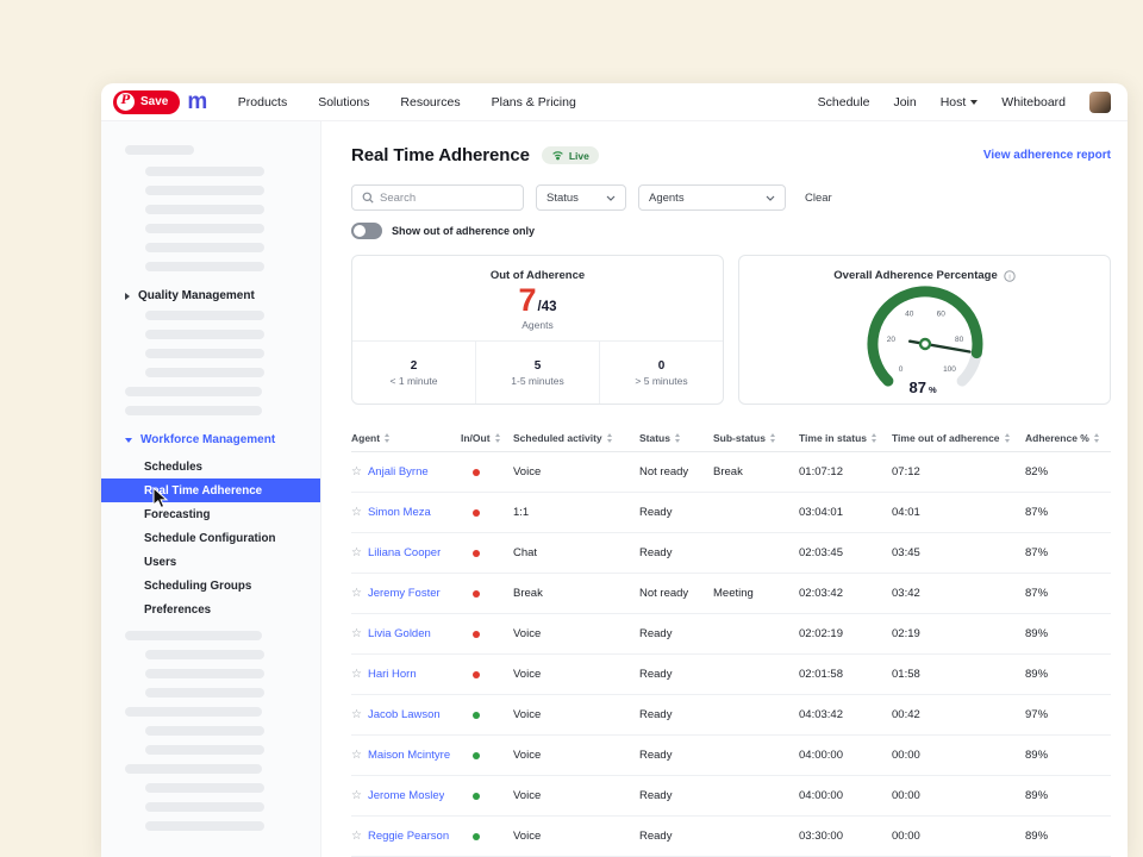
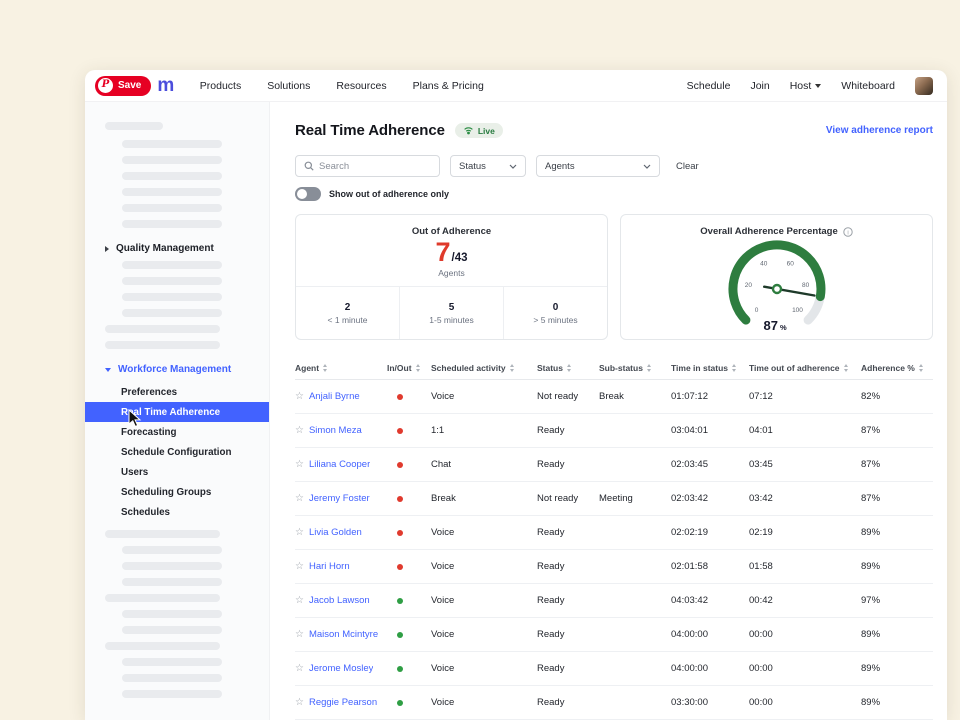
  Save
  m
  Products
  Solutions
  Resources
  Plans & Pricing
  Schedule
  Join
  Host
  Whiteboard
  Quality Management
  Workforce Management
- Schedules
+ Preferences
  Ral Time Adherence
  Forecasting
  Schedule Configuration
  Users
  Scheduling Groups
- Preferences
+ Schedules
  Real Time Adherence
  Live
  View adherence report
  Search
  Status
  Agents
  Clear
  Show out of adherence only
  Out of Adherence
  7
  /43
  Agents
  2
  < 1 minute
  5
  1-5 minutes
  0
  > 5 minutes
  Overall Adherence Percentage
  87
  %
  Agent
  In/Out
  Scheduled activity
  Status
  Sub-status
  Time in status
  Time out of adherence
  Adherence %
  ☆
  Anjali Byrne
  Voice
  Not ready
  Break
  01:07:12
  07:12
  82%
  ☆
  Simon Meza
  1:1
  Ready
  03:04:01
  04:01
  87%
  ☆
  Liliana Cooper
  Chat
  Ready
  02:03:45
  03:45
  87%
  ☆
  Jeremy Foster
  Break
  Not ready
  Meeting
  02:03:42
  03:42
  87%
  ☆
  Livia Golden
  Voice
  Ready
  02:02:19
  02:19
  89%
  ☆
  Hari Horn
  Voice
  Ready
  02:01:58
  01:58
  89%
  ☆
  Jacob Lawson
  Voice
  Ready
  04:03:42
  00:42
  97%
  ☆
  Maison Mcintyre
  Voice
  Ready
  04:00:00
  00:00
  89%
  ☆
  Jerome Mosley
  Voice
  Ready
  04:00:00
  00:00
  89%
  ☆
  Reggie Pearson
  Voice
  Ready
  03:30:00
  00:00
  89%
